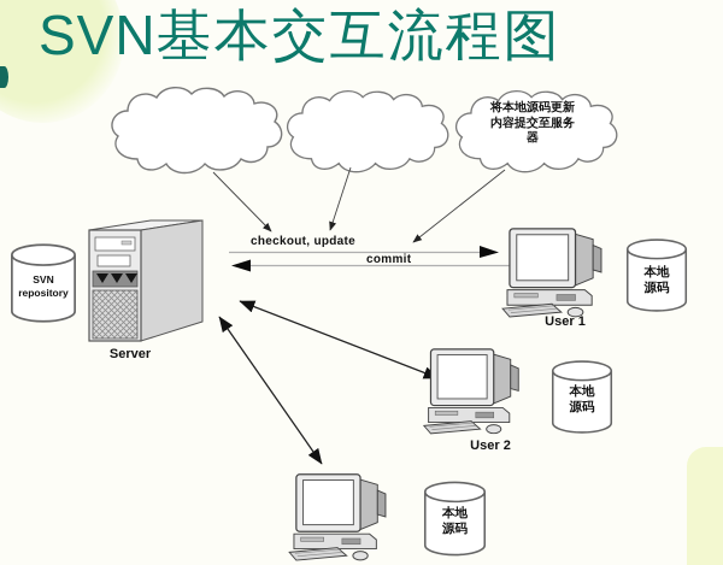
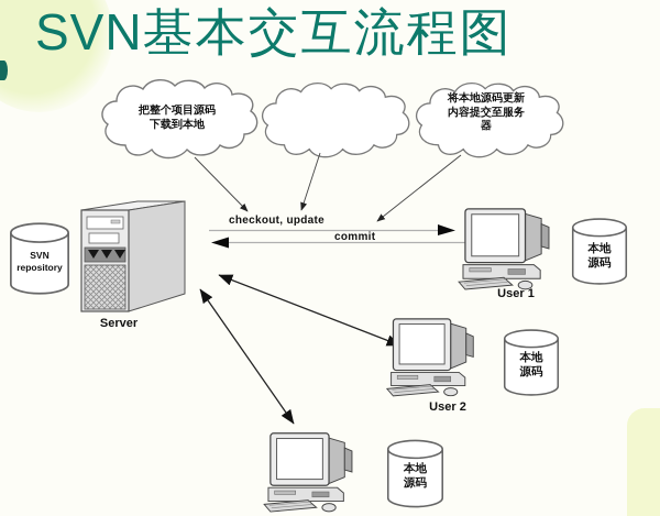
  SVN基本交互流程图
+ 把整个项目源码
+ 下载到本地
  将本地源码更新
  内容提交至服务
  器
  checkout, update
  commit
  SVN
  repository
  Server
  User 1
  User 2
  本地
  源码
  本地
  源码
  本地
  源码
